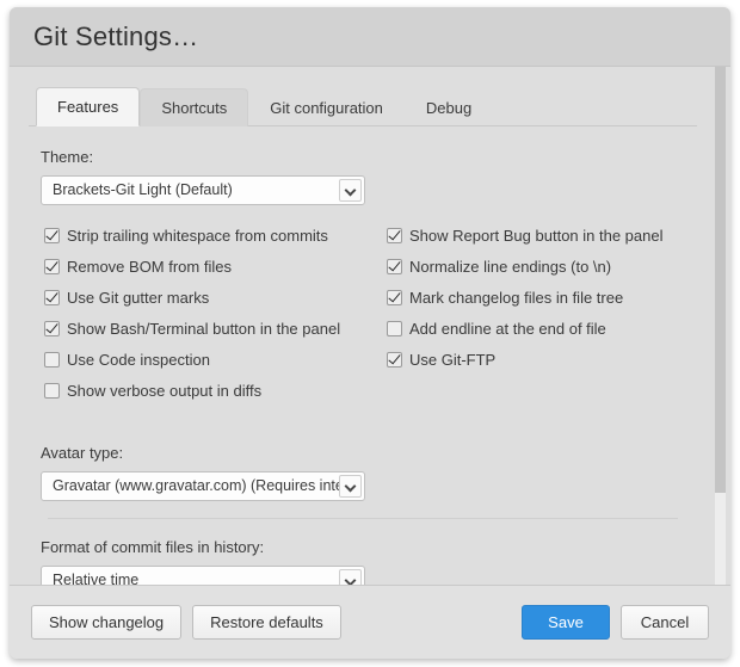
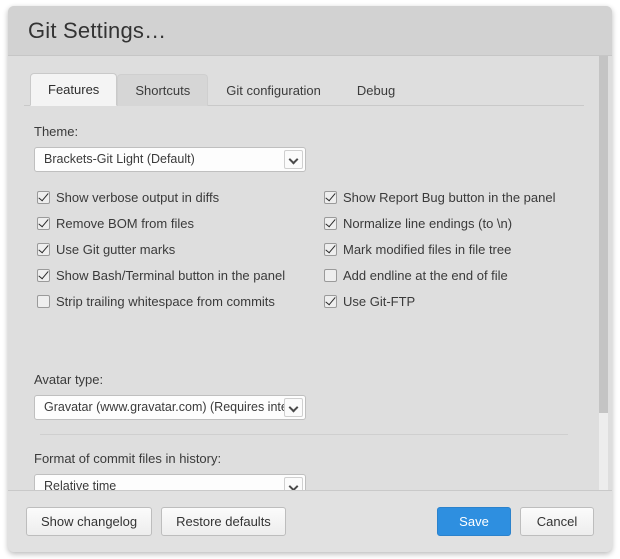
  Git Settings…
  Features
  Shortcuts
  Git configuration
  Debug
  Theme:
  Brackets-Git Light (Default)
- Strip trailing whitespace from commits
+ Show verbose output in diffs
  Remove BOM from files
  Use Git gutter marks
  Show Bash/Terminal button in the panel
- Use Code inspection
- Show verbose output in diffs
+ Strip trailing whitespace from commits
  Show Report Bug button in the panel
  Normalize line endings (to \n)
- Mark changelog files in file tree
+ Mark modified files in file tree
  Add endline at the end of file
  Use Git-FTP
  Avatar type:
  Gravatar (www.gravatar.com) (Requires int
  Format of commit files in history:
  Relative time
  Show changelog
  Restore defaults
  Save
  Cancel
